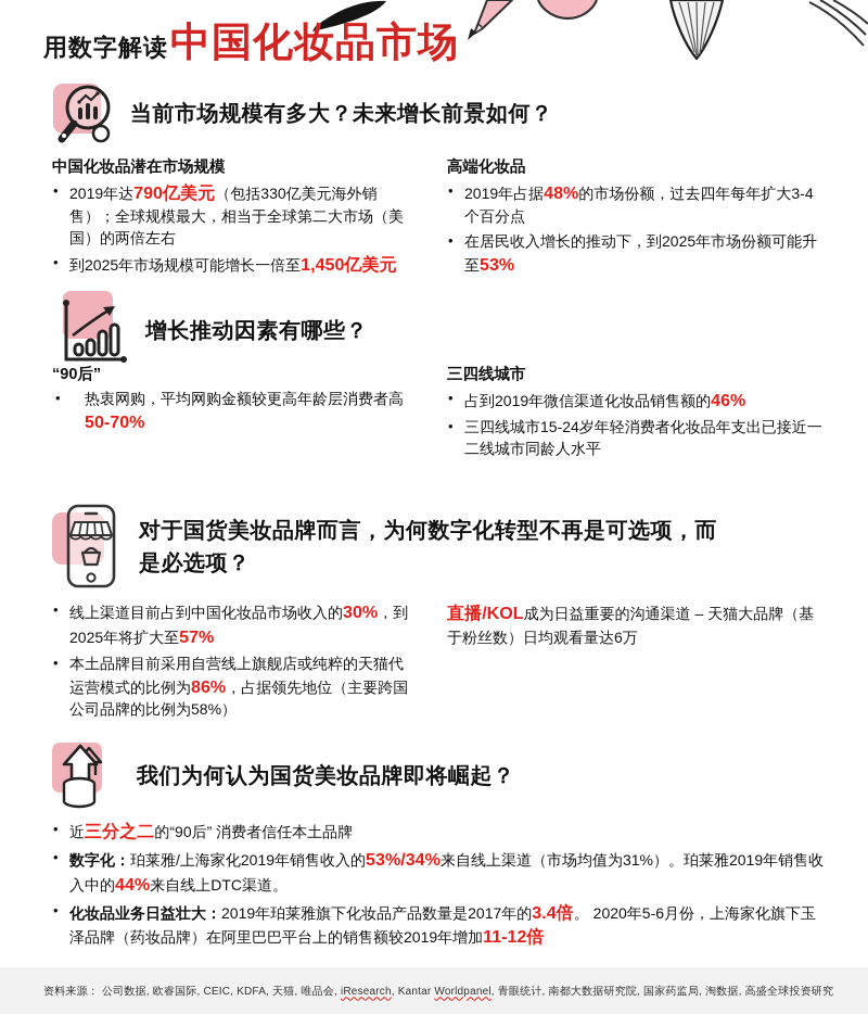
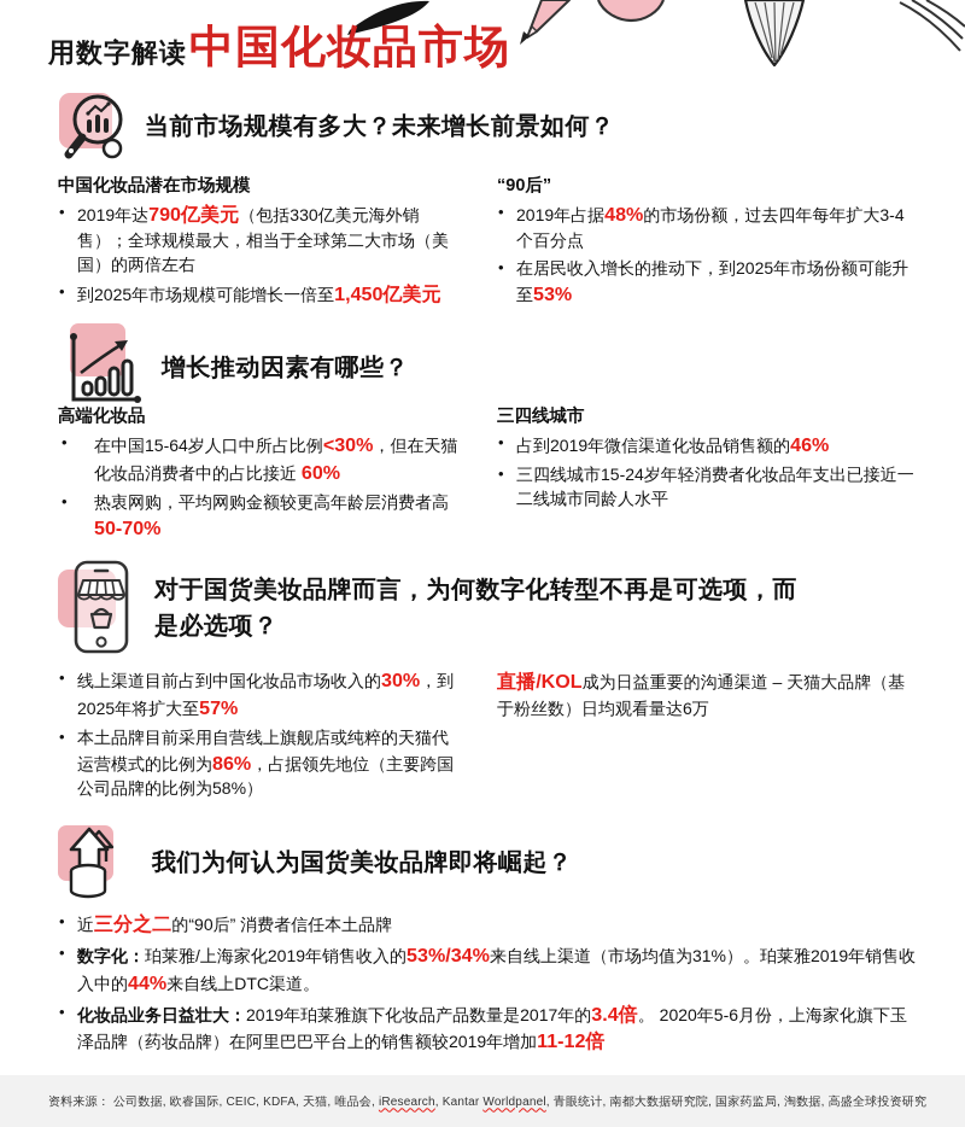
  用数字解读
  中国化妆品市场
  当前市场规模有多大？未来增长前景如何？
  中国化妆品潜在市场规模
  2019年达790亿美元（包括330亿美元海外销售）；全球规模最大，相当于全球第二大市场（美国）的两倍左右
  到2025年市场规模可能增长一倍至1,450亿美元
- 高端化妆品
+ “90后”
  2019年占据48%的市场份额，过去四年每年扩大3-4个百分点
  在居民收入增长的推动下，到2025年市场份额可能升至53%
  增长推动因素有哪些？
- “90后”
+ 高端化妆品
+ 在中国15-64岁人口中所占比例<30%，但在天猫化妆品消费者中的占比接近 60%
  热衷网购，平均网购金额较更高年龄层消费者高50-70%
  三四线城市
  占到2019年微信渠道化妆品销售额的46%
  三四线城市15-24岁年轻消费者化妆品年支出已接近一二线城市同龄人水平
  对于国货美妆品牌而言，为何数字化转型不再是可选项，而是必选项？
  线上渠道目前占到中国化妆品市场收入的30%，到2025年将扩大至57%
  本土品牌目前采用自营线上旗舰店或纯粹的天猫代运营模式的比例为86%，占据领先地位（主要跨国公司品牌的比例为58%）
  直播/KOL成为日益重要的沟通渠道 – 天猫大品牌（基于粉丝数）日均观看量达6万
  我们为何认为国货美妆品牌即将崛起？
  近三分之二的“90后” 消费者信任本土品牌
  数字化：珀莱雅/上海家化2019年销售收入的53%/34%来自线上渠道（市场均值为31%）。珀莱雅2019年销售收入中的44%来自线上DTC渠道。
  化妆品业务日益壮大：2019年珀莱雅旗下化妆品产品数量是2017年的3.4倍。 2020年5-6月份，上海家化旗下玉泽品牌（药妆品牌）在阿里巴巴平台上的销售额较2019年增加11-12倍
  资料来源： 公司数据, 欧睿国际, CEIC, KDFA, 天猫, 唯品会, iResearch, Kantar Worldpanel, 青眼统计, 南都大数据研究院, 国家药监局, 淘数据, 高盛全球投资研究
